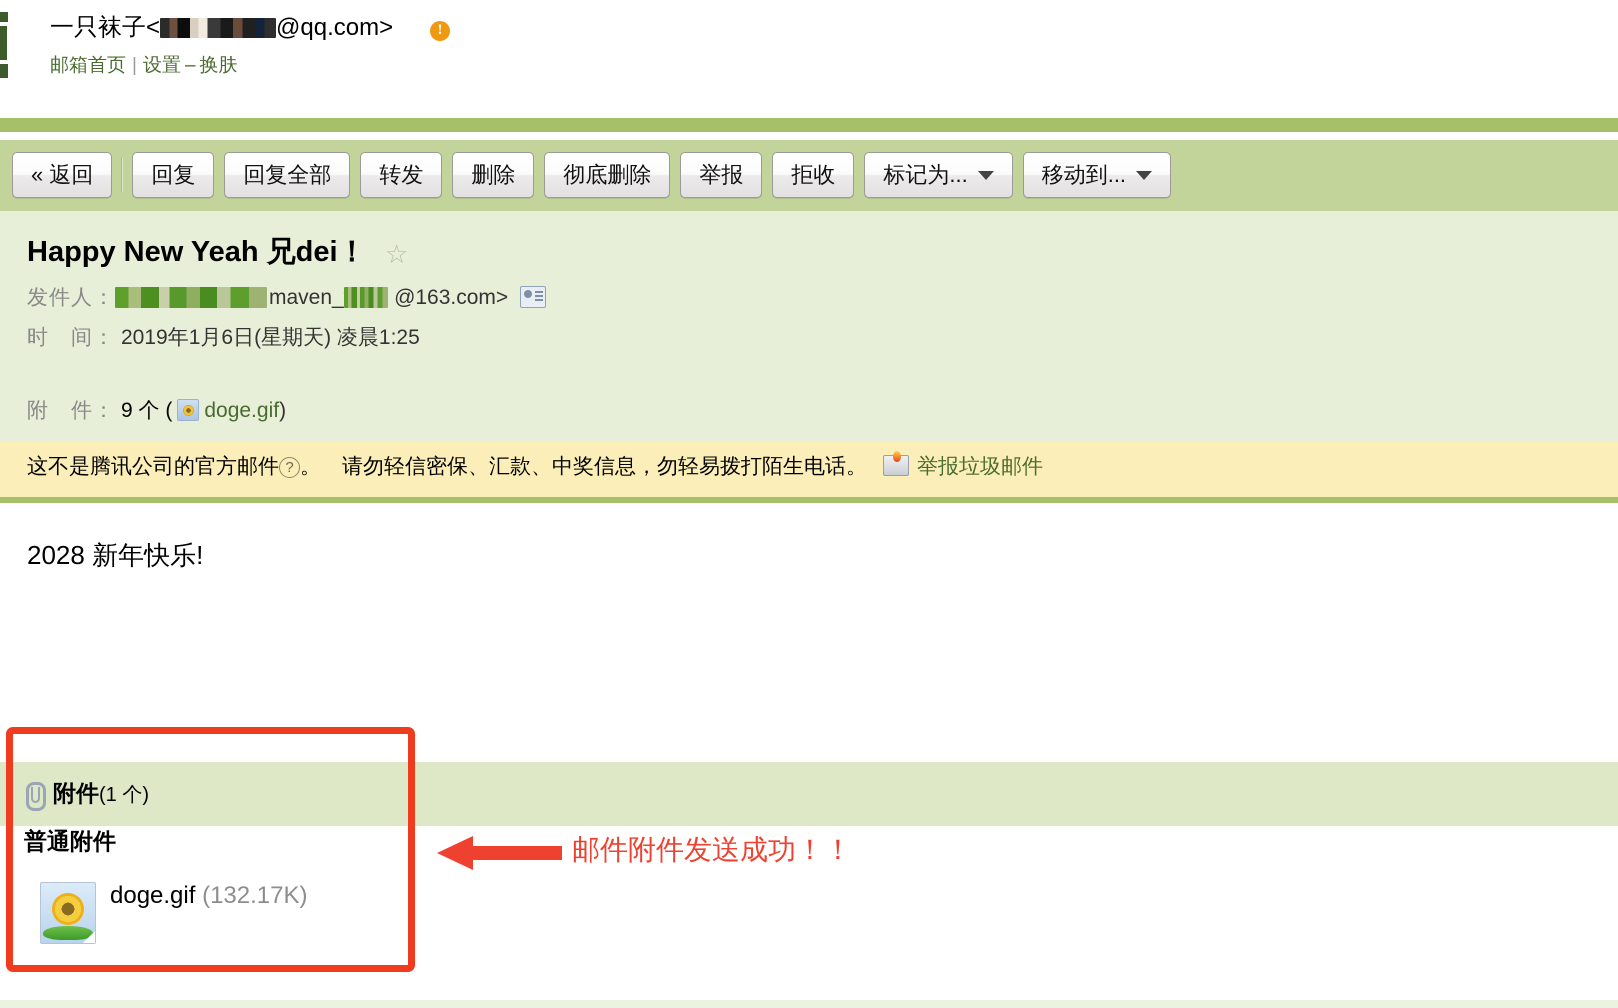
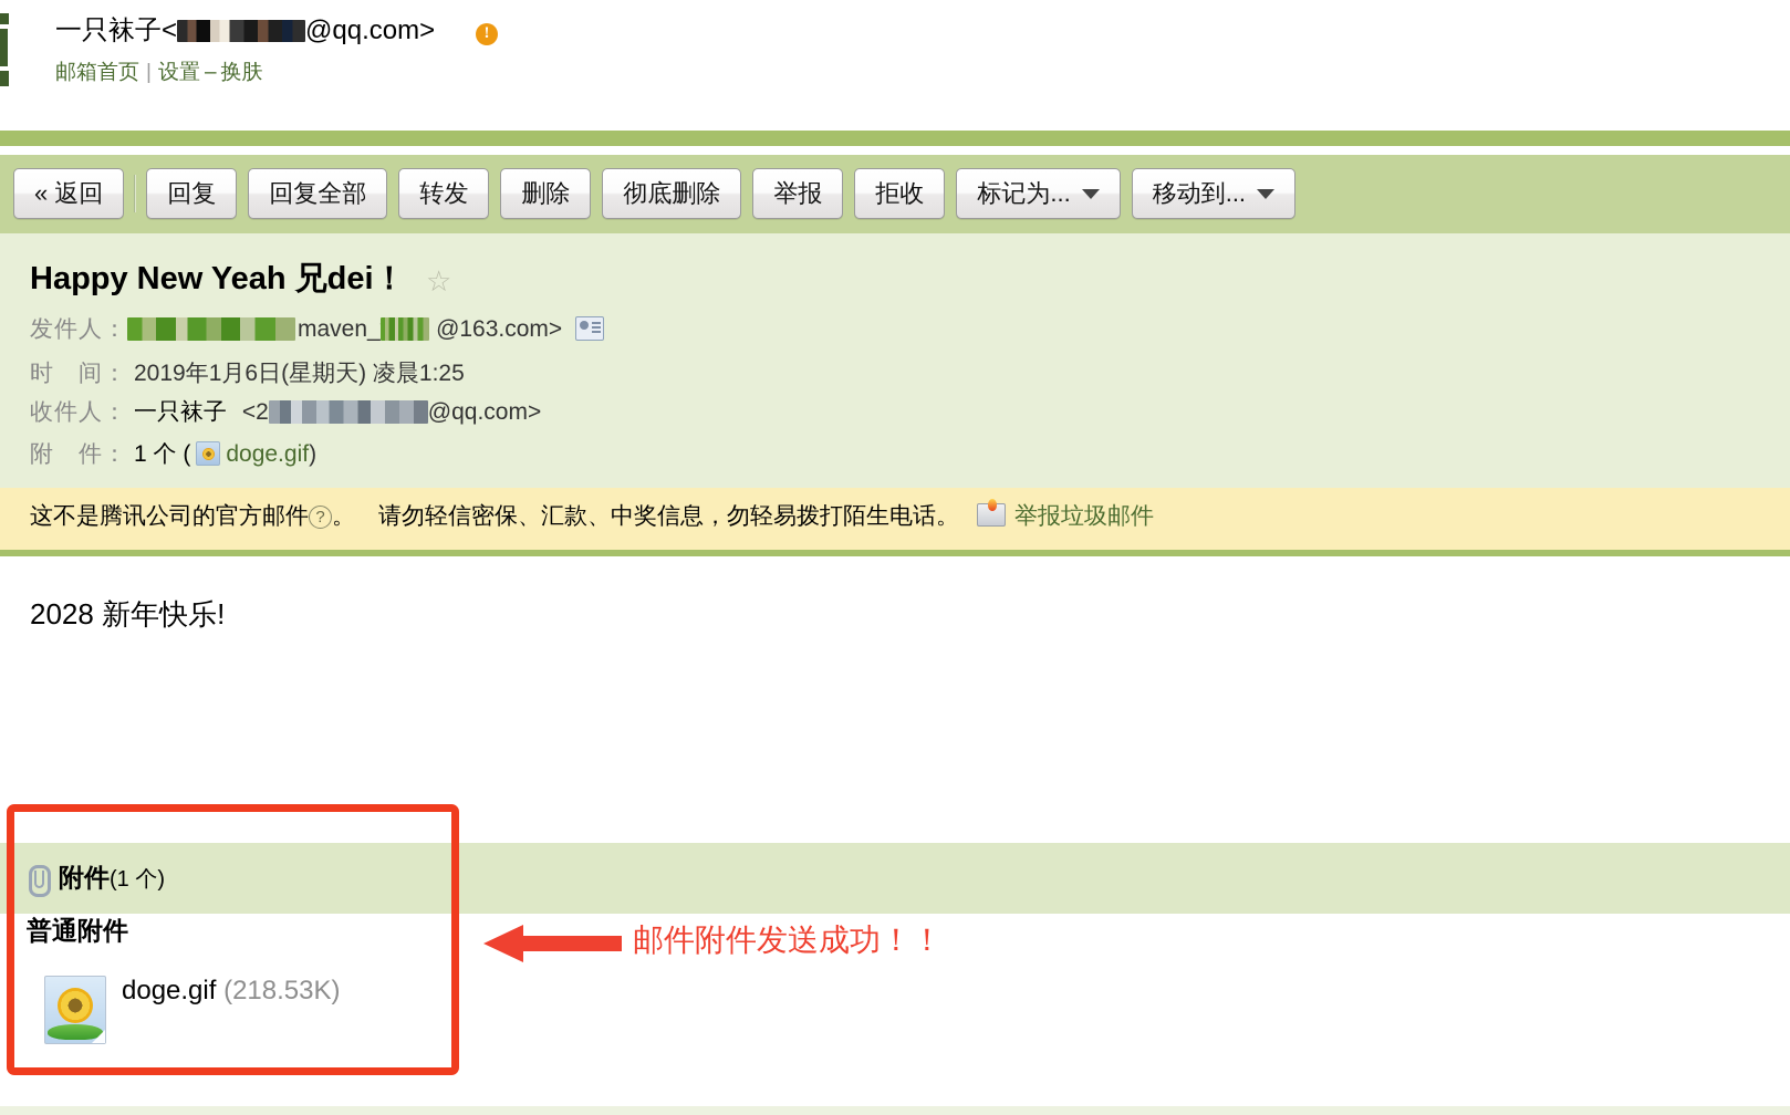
  一只袜子< @qq.com>
  !
  邮箱首页 | 设置 – 换肤
  « 返回
  回复
  回复全部
  转发
  删除
  彻底删除
  举报
  拒收
  标记为...
  移动到...
  Happy New Yeah 兄dei！
  ☆
  发件人： maven_ @163.com>
  时 间： 2019年1月6日(星期天) 凌晨1:25
+ 收件人： 一只袜子 <2 @qq.com>
- 附 件： 9 个 ( doge.gif)
+ 附 件： 1 个 ( doge.gif)
  这不是腾讯公司的官方邮件 ? 。 请勿轻信密保、汇款、中奖信息，勿轻易拨打陌生电话。 举报垃圾邮件
  2028 新年快乐!
  附件(1 个)
  普通附件
- doge.gif (132.17K)
+ doge.gif (218.53K)
  邮件附件发送成功！！
